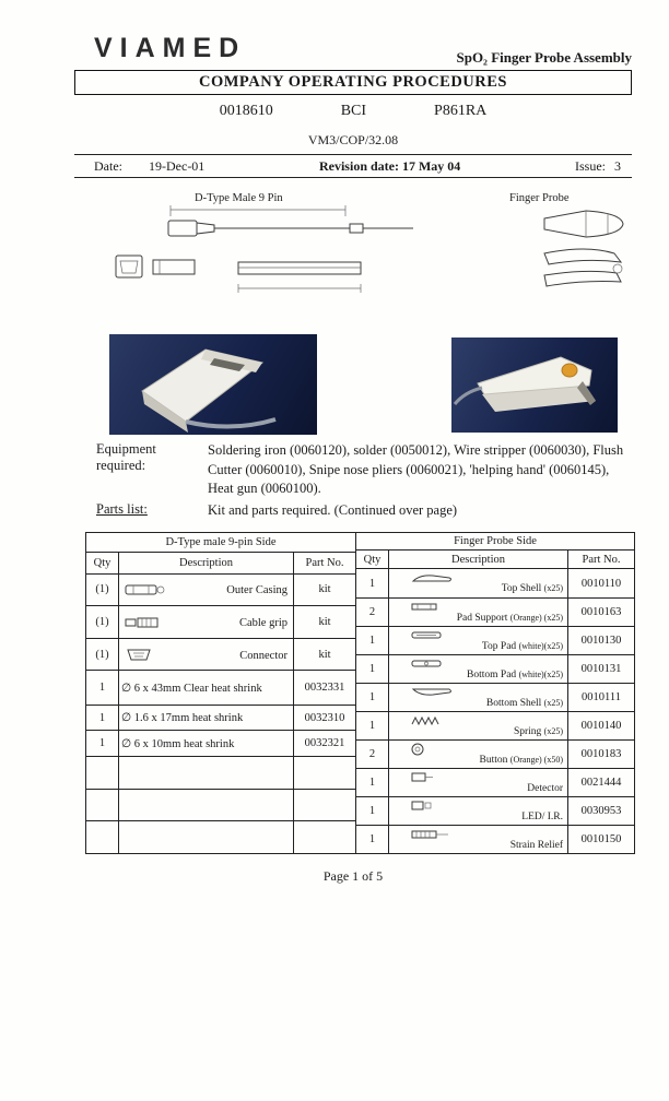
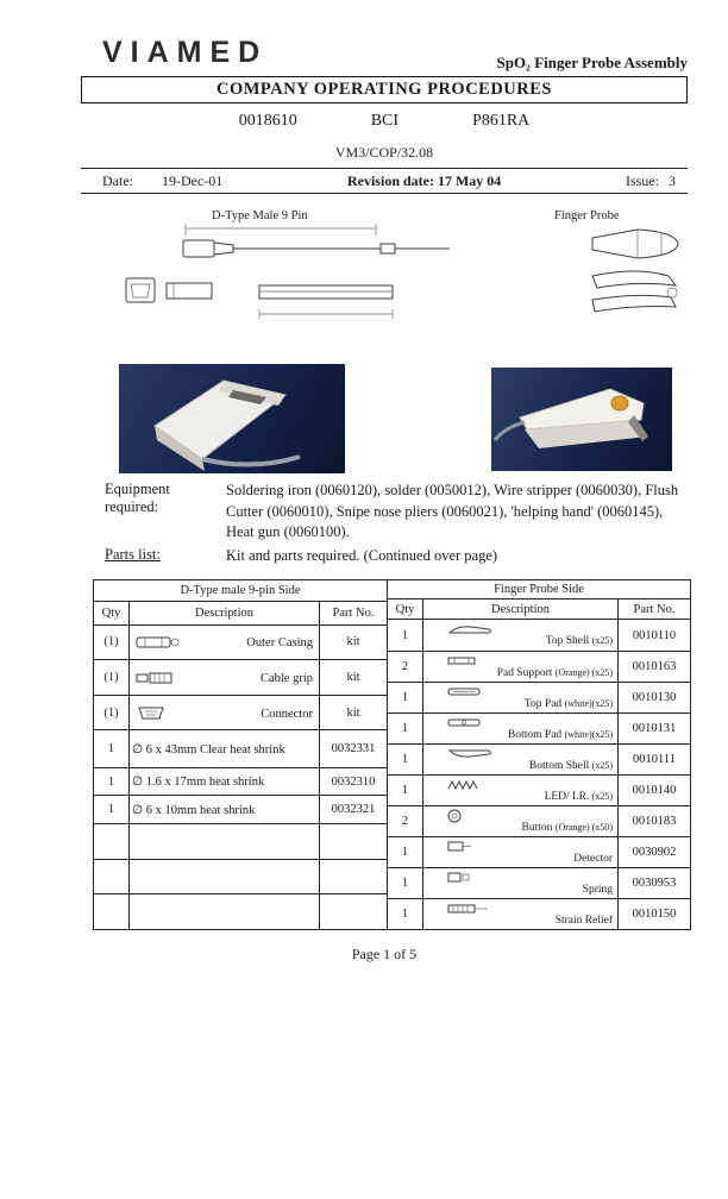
  VIAMED
  SpO₂ Finger Probe Assembly
  COMPANY OPERATING PROCEDURES
  0018610
  BCI
  P861RA
  VM3/COP/32.08
  Date:
  19-Dec-01
  Revision date: 17 May 04
  Issue:
  3
  D-Type Male 9 Pin
  Finger Probe
  Equipment required:
  Soldering iron (0060120), solder (0050012), Wire stripper (0060030), Flush Cutter (0060010), Snipe nose pliers (0060021), 'helping hand' (0060145), Heat gun (0060100).
  Parts list:
  Kit and parts required. (Continued over page)
  D-Type male 9-pin Side
  Qty	Description	Part No.
  (1)	Outer Casing	kit
  (1)	Cable grip	kit
  (1)	Connector	kit
  1	∅ 6 x 43mm Clear heat shrink	0032331
  1	∅ 1.6 x 17mm heat shrink	0032310
  1	∅ 6 x 10mm heat shrink	0032321
  Finger Probe Side
  Qty	Description	Part No.
  1	Top Shell (x25)	0010110
  2	Pad Support (Orange) (x25)	0010163
  1	Top Pad (white)(x25)	0010130
  1	Bottom Pad (white)(x25)	0010131
  1	Bottom Shell (x25)	0010111
- 1	Spring (x25)	0010140
+ 1	LED/ I.R. (x25)	0010140
  2	Button (Orange) (x50)	0010183
- 1	Detector	0021444
+ 1	Detector	0030902
- 1	LED/ I.R.	0030953
+ 1	Spring	0030953
  1	Strain Relief	0010150
  Page 1 of 5
